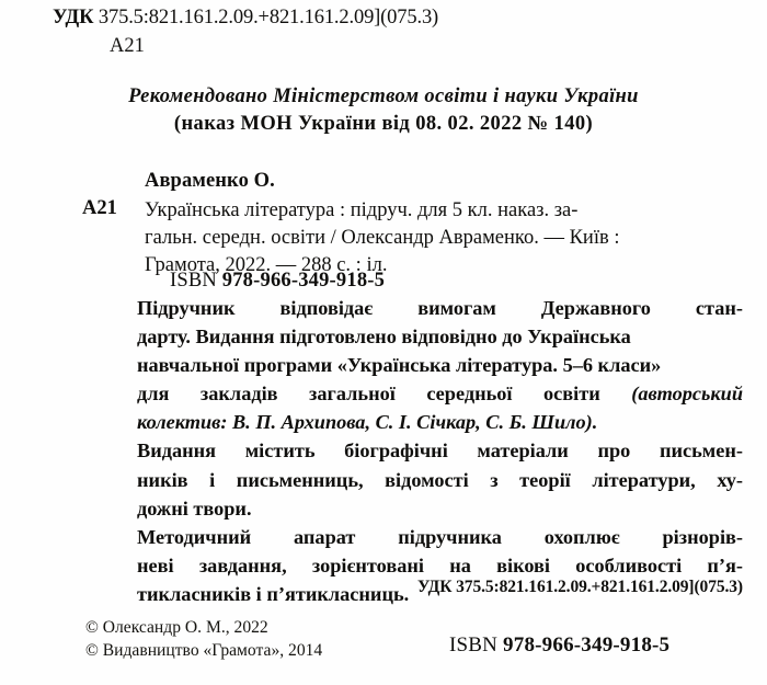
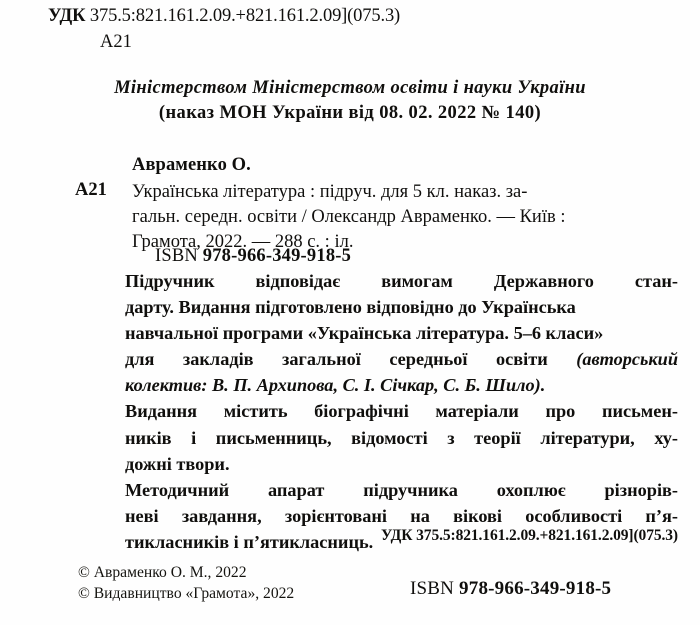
  УДК 375.5:821.161.2.09.+821.161.2.09](075.3)
  А21
- Рекомендовано Міністерством освіти і науки України
+ Міністерством Міністерством освіти і науки України
  (наказ МОН України від 08. 02. 2022 № 140)
  Авраменко О.
  А21
  Українська література : підруч. для 5 кл. наказ. за- гальн. середн. освіти / Олександр Авраменко. — Київ : Грамота, 2022. — 288 с. : іл.
  ISBN 978-966-349-918-5
  Підручник відповідає вимогам Державного стан-
  дарту. Видання підготовлено відповідно до Українська
  навчальної програми «Українська література. 5–6 класи»
  для закладів загальної середньої освіти (авторський
  колектив: В. П. Архипова, С. І. Січкар, С. Б. Шило).
  Видання містить біографічні матеріали про письмен-
  ників і письменниць, відомості з теорії літератури, ху-
  дожні твори.
  Методичний апарат підручника охоплює різнорів-
  неві завдання, зорієнтовані на вікові особливості п’я-
  тикласників і п’ятикласниць.
  УДК 375.5:821.161.2.09.+821.161.2.09](075.3)
- © Олександр О. М., 2022
+ © Авраменко О. М., 2022
- © Видавництво «Грамота», 2014
+ © Видавництво «Грамота», 2022
  ISBN 978-966-349-918-5
